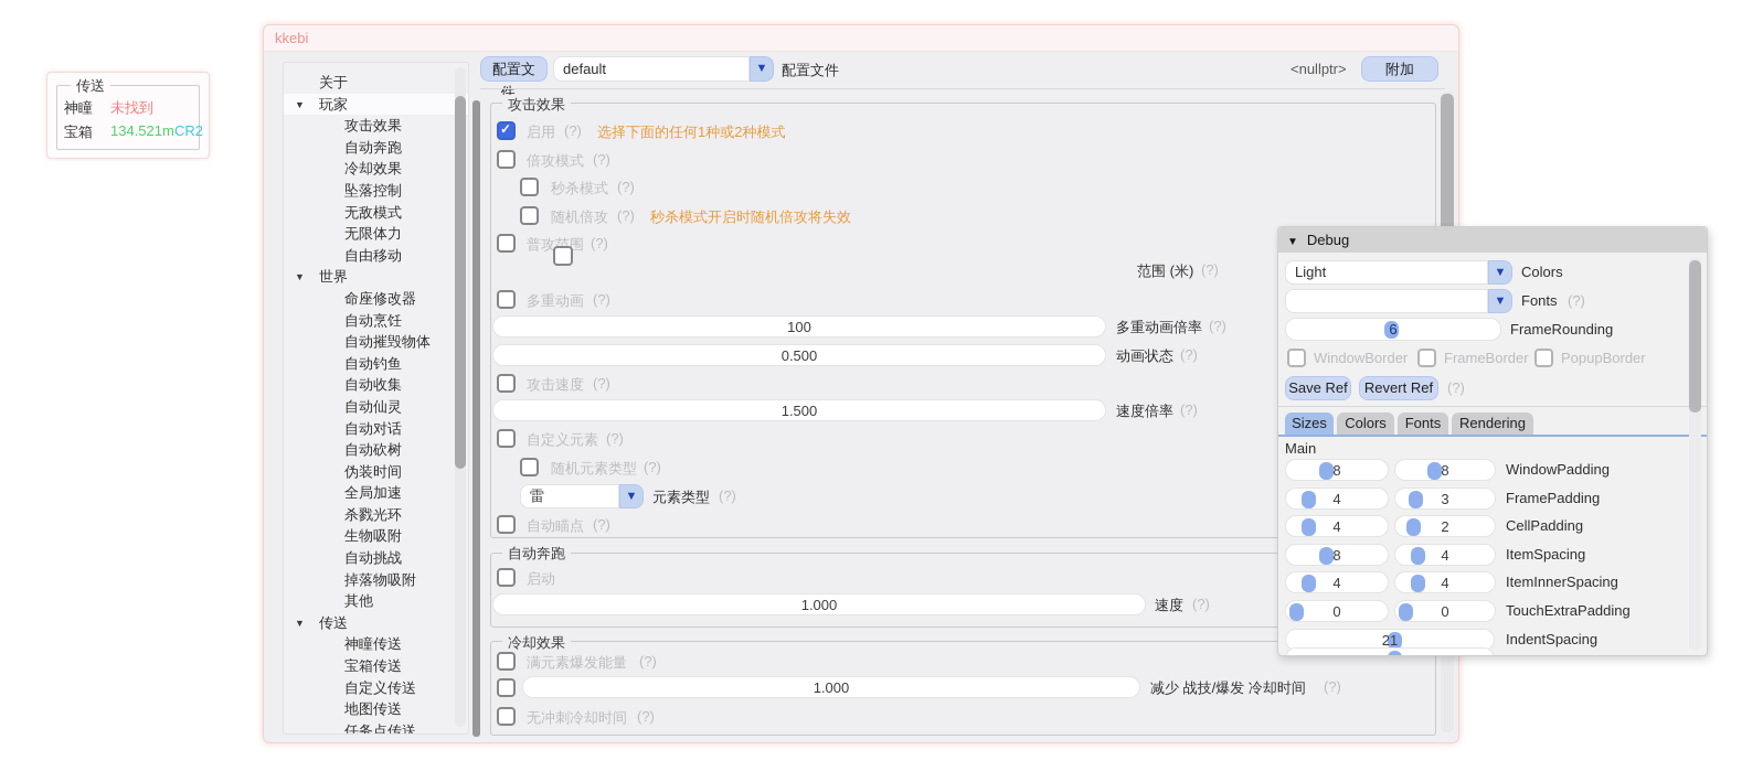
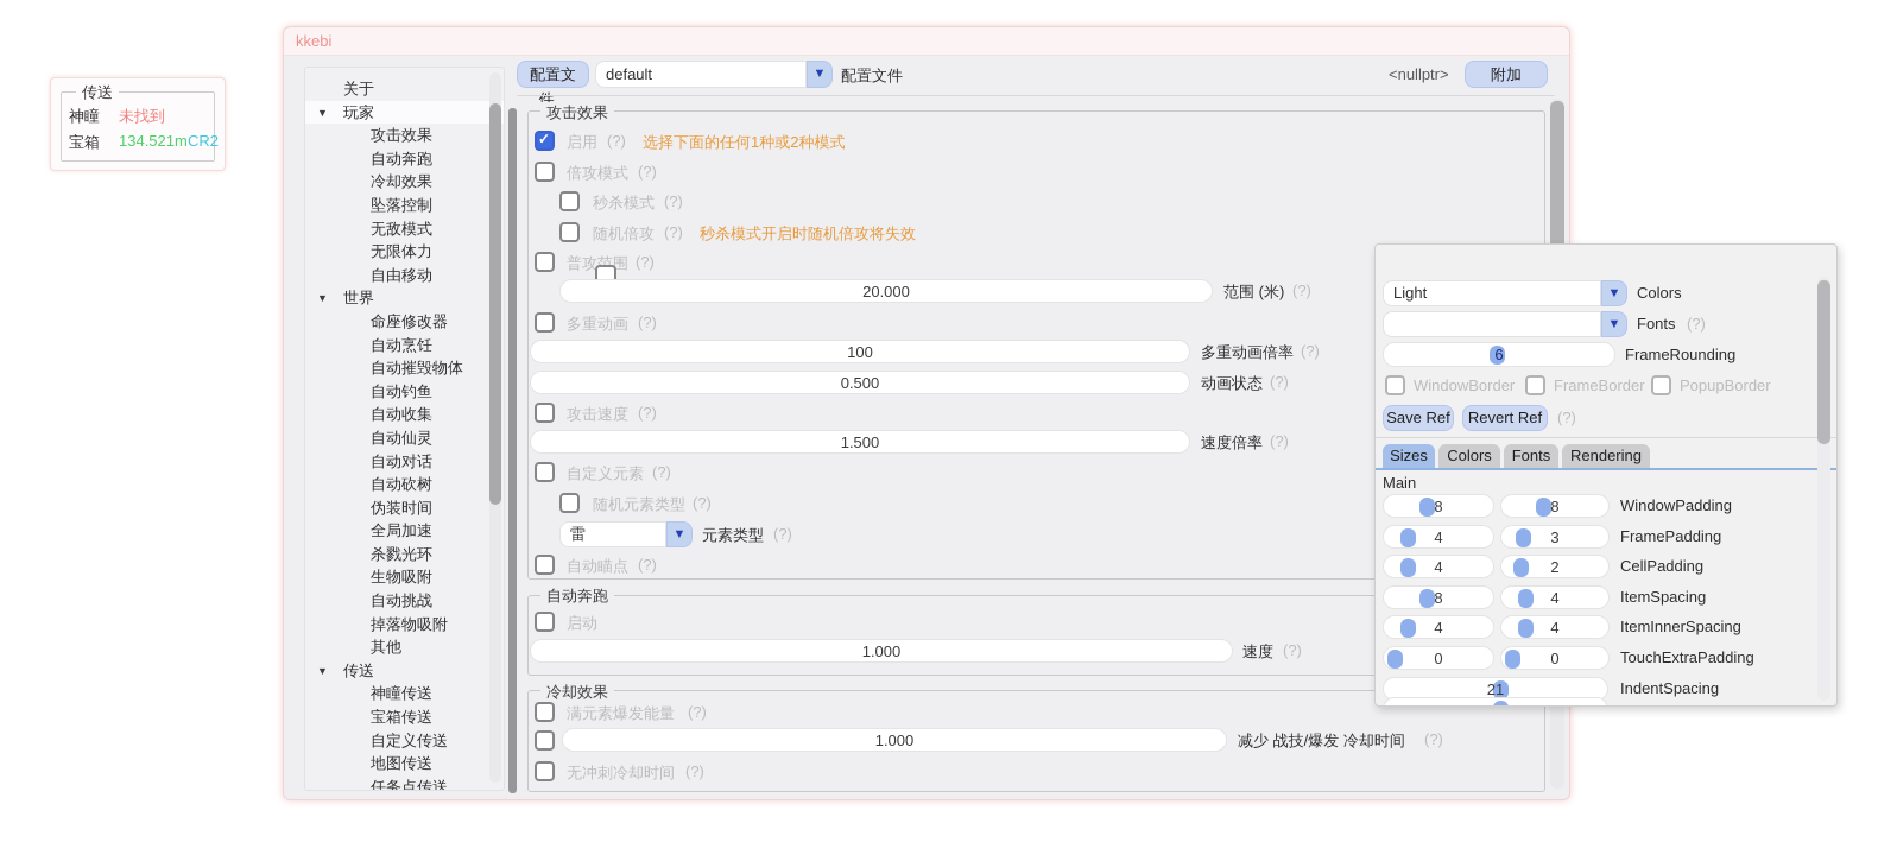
  传送
  神瞳
  未找到
  宝箱
  134.521m
  CR2
  kkebi
  关于
  ▼
  玩家
  攻击效果
  自动奔跑
  冷却效果
  坠落控制
  无敌模式
  无限体力
  自由移动
  ▼
  世界
  命座修改器
  自动烹饪
  自动摧毁物体
  自动钓鱼
  自动收集
  自动仙灵
  自动对话
  自动砍树
  伪装时间
  全局加速
  杀戮光环
  生物吸附
  自动挑战
  掉落物吸附
  其他
  ▼
  传送
  神瞳传送
  宝箱传送
  自定义传送
  地图传送
  任务点传送
  配置文件...
  default
  ▼
  配置文件
  <nullptr>
  附加
  攻击效果
  启用
  (?)
  选择下面的任何1种或2种模式
  倍攻模式
  (?)
  秒杀模式
  (?)
  随机倍攻
  (?)
  秒杀模式开启时随机倍攻将失效
  普攻范围
  (?)
+ 20.000
  范围 (米)
  (?)
  多重动画
  (?)
  100
  多重动画倍率
  (?)
  0.500
  动画状态
  (?)
  攻击速度
  (?)
  1.500
  速度倍率
  (?)
  自定义元素
  (?)
  随机元素类型
  (?)
  雷
  ▼
  元素类型
  (?)
  自动瞄点
  (?)
  自动奔跑
  启动
  1.000
  速度
  (?)
  冷却效果
  满元素爆发能量
  (?)
  1.000
  减少 战技/爆发 冷却时间
  (?)
  无冲刺冷却时间
  (?)
- ▼ Debug
  Light
  ▼
  Colors
  ▼
  Fonts
  (?)
  6
  FrameRounding
  WindowBorder
  FrameBorder
  PopupBorder
  Save Ref
  Revert Ref
  (?)
  Sizes
  Colors
  Fonts
  Rendering
  Main
  8
  8
  WindowPadding
  4
  3
  FramePadding
  4
  2
  CellPadding
  8
  4
  ItemSpacing
  4
  4
  ItemInnerSpacing
  0
  0
  TouchExtraPadding
  21
  IndentSpacing
